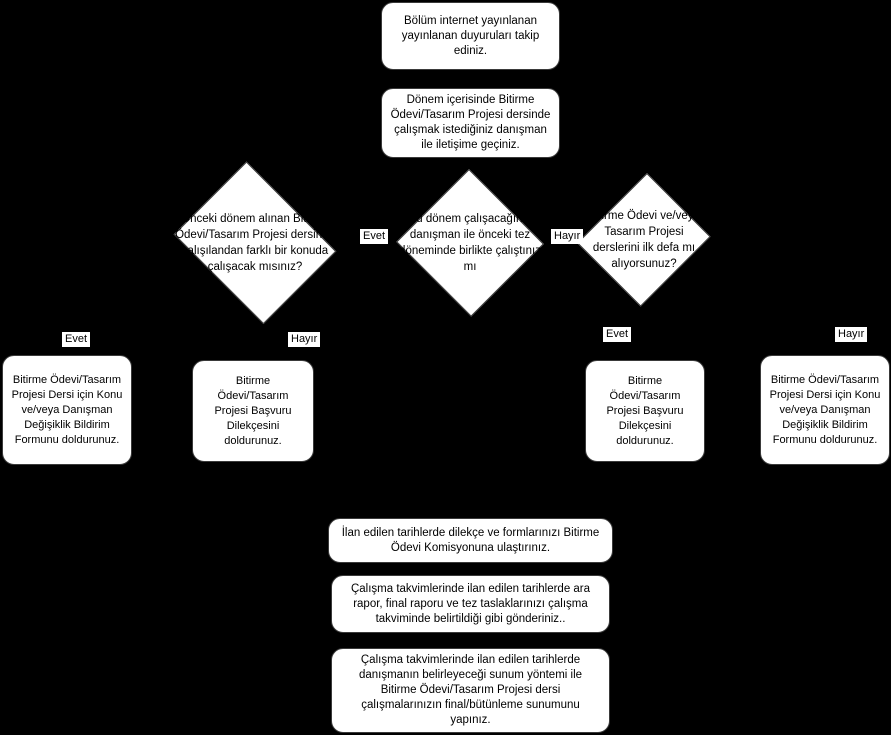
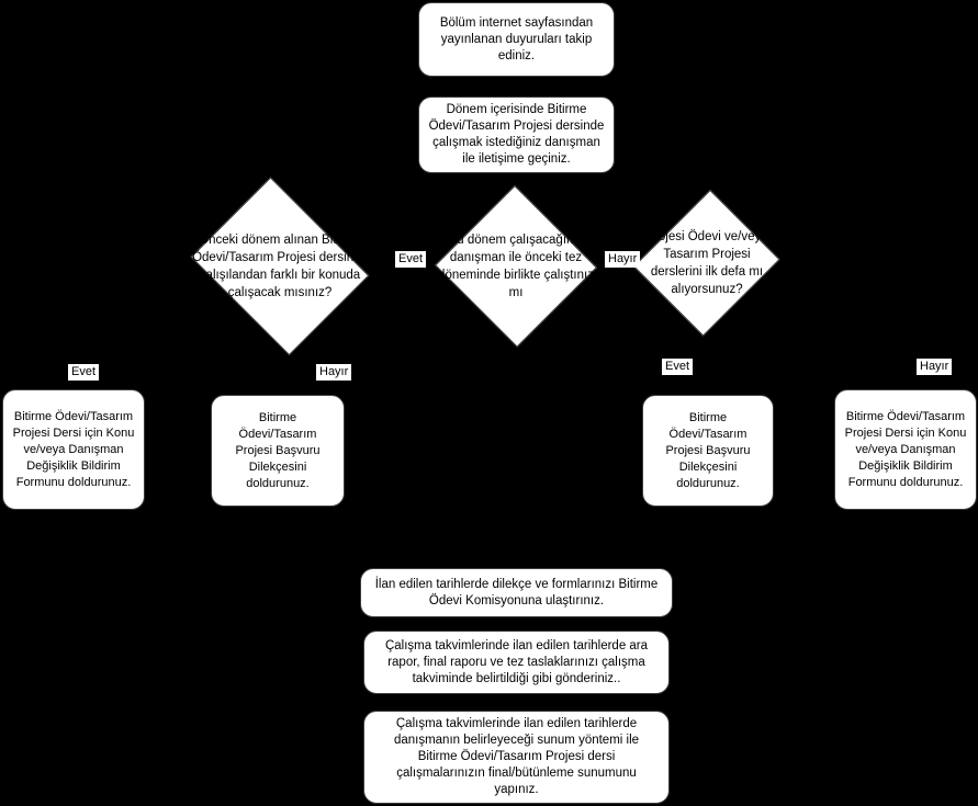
- Bölüm internet yayınlanan yayınlanan duyuruları takip ediniz.
+ Bölüm internet sayfasından yayınlanan duyuruları takip ediniz.
  Dönem içerisinde Bitirme Ödevi/Tasarım Projesi dersinde çalışmak istediğiniz danışman ile iletişime geçiniz.
  Önceki dönem alınan Bitirme Ödevi/Tasarım Projesi dersinde çalışılandan farklı bir konuda çalışacak mısınız?
  Bu dönem çalışacağınız danışman ile önceki tez döneminde birlikte çalıştınız mı
- Bitirme Ödevi ve/veya Tasarım Projesi derslerini ilk defa mı alıyorsunuz?
+ Projesi Ödevi ve/veya Tasarım Projesi derslerini ilk defa mı alıyorsunuz?
  Evet
  Hayır
  Evet
  Hayır
  Evet
  Hayır
  Bitirme Ödevi/Tasarım Projesi Dersi için Konu ve/veya Danışman Değişiklik Bildirim Formunu doldurunuz.
  Bitirme Ödevi/Tasarım Projesi Başvuru Dilekçesini doldurunuz.
  Bitirme Ödevi/Tasarım Projesi Başvuru Dilekçesini doldurunuz.
  Bitirme Ödevi/Tasarım Projesi Dersi için Konu ve/veya Danışman Değişiklik Bildirim Formunu doldurunuz.
  İlan edilen tarihlerde dilekçe ve formlarınızı Bitirme Ödevi Komisyonuna ulaştırınız.
  Çalışma takvimlerinde ilan edilen tarihlerde ara rapor, final raporu ve tez taslaklarınızı çalışma takviminde belirtildiği gibi gönderiniz..
  Çalışma takvimlerinde ilan edilen tarihlerde danışmanın belirleyeceği sunum yöntemi ile Bitirme Ödevi/Tasarım Projesi dersi çalışmalarınızın final/bütünleme sunumunu yapınız.
